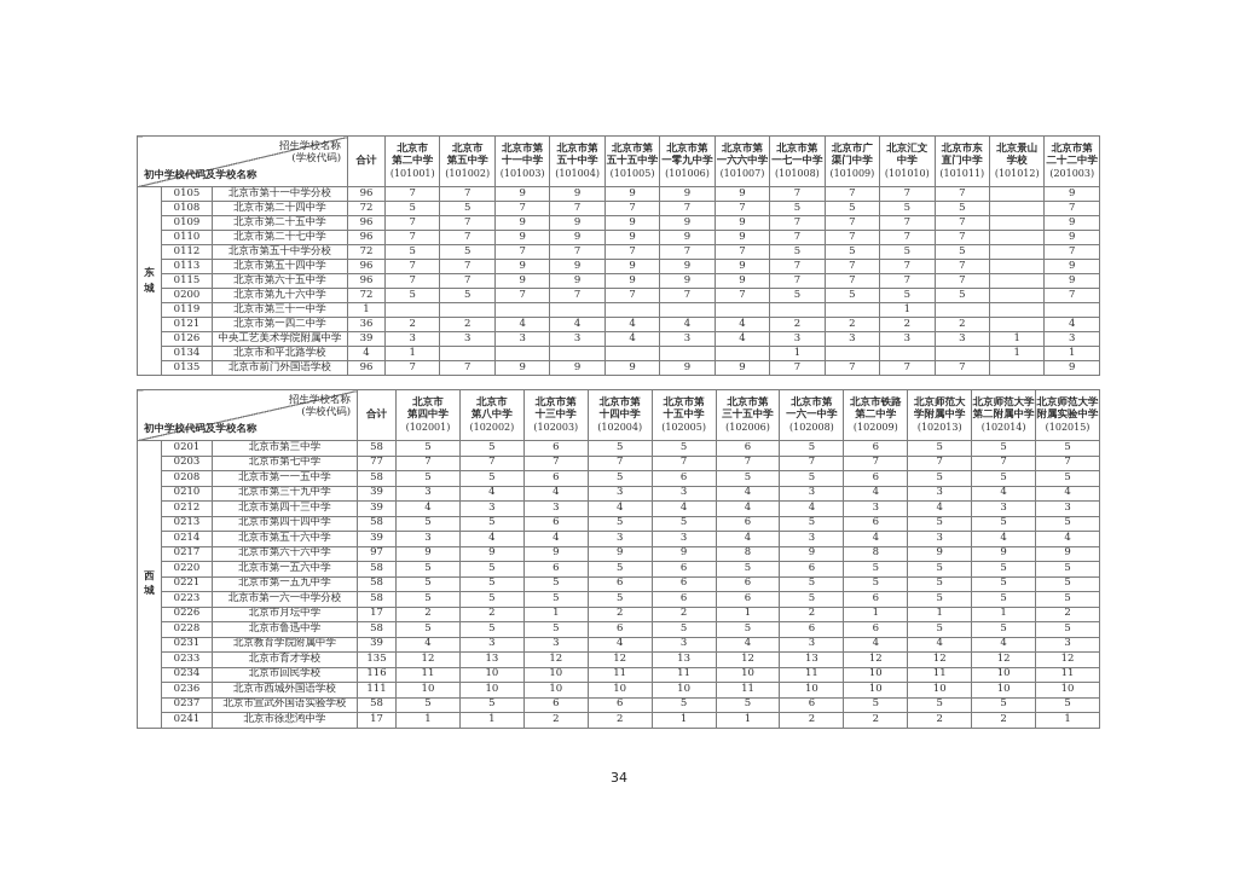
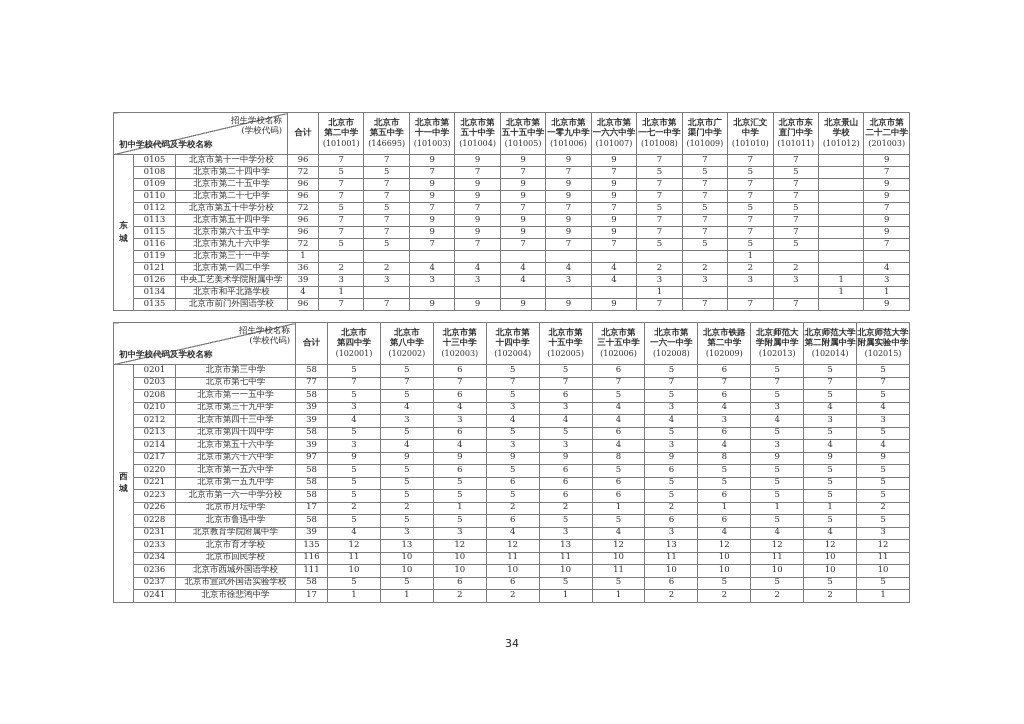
- 招生学校名称(学校代码)初中学校代码及学校名称	合计	北京市第二中学(101001)	北京市第五中学(101002)	北京市第十一中学(101003)	北京市第五十中学(101004)	北京市第五十五中学(101005)	北京市第一零九中学(101006)	北京市第一六六中学(101007)	北京市第一七一中学(101008)	北京市广渠门中学(101009)	北京汇文中学(101010)	北京市东直门中学(101011)	北京景山学校(101012)	北京市第二十二中学(201003)
+ 招生学校名称(学校代码)初中学校代码及学校名称	合计	北京市第二中学(101001)	北京市第五中学(146695)	北京市第十一中学(101003)	北京市第五十中学(101004)	北京市第五十五中学(101005)	北京市第一零九中学(101006)	北京市第一六六中学(101007)	北京市第一七一中学(101008)	北京市广渠门中学(101009)	北京汇文中学(101010)	北京市东直门中学(101011)	北京景山学校(101012)	北京市第二十二中学(201003)
  东城	0105	北京市第十一中学分校	96	7	7	9	9	9	9	9	7	7	7	7		9
  0108	北京市第二十四中学	72	5	5	7	7	7	7	7	5	5	5	5		7
  0109	北京市第二十五中学	96	7	7	9	9	9	9	9	7	7	7	7		9
  0110	北京市第二十七中学	96	7	7	9	9	9	9	9	7	7	7	7		9
  0112	北京市第五十中学分校	72	5	5	7	7	7	7	7	5	5	5	5		7
  0113	北京市第五十四中学	96	7	7	9	9	9	9	9	7	7	7	7		9
  0115	北京市第六十五中学	96	7	7	9	9	9	9	9	7	7	7	7		9
- 0200	北京市第九十六中学	72	5	5	7	7	7	7	7	5	5	5	5		7
+ 0116	北京市第九十六中学	72	5	5	7	7	7	7	7	5	5	5	5		7
  0119	北京市第三十一中学	1										1
  0121	北京市第一四二中学	36	2	2	4	4	4	4	4	2	2	2	2		4
  0126	中央工艺美术学院附属中学	39	3	3	3	3	4	3	4	3	3	3	3	1	3
  0134	北京市和平北路学校	4	1							1				1	1
  0135	北京市前门外国语学校	96	7	7	9	9	9	9	9	7	7	7	7		9
  招生学校名称(学校代码)初中学校代码及学校名称	合计	北京市第四中学(102001)	北京市第八中学(102002)	北京市第十三中学(102003)	北京市第十四中学(102004)	北京市第十五中学(102005)	北京市第三十五中学(102006)	北京市第一六一中学(102008)	北京市铁路第二中学(102009)	北京师范大学附属中学(102013)	北京师范大学第二附属中学(102014)	北京师范大学附属实验中学(102015)
  西城	0201	北京市第三中学	58	5	5	6	5	5	6	5	6	5	5	5
  0203	北京市第七中学	77	7	7	7	7	7	7	7	7	7	7	7
  0208	北京市第一一五中学	58	5	5	6	5	6	5	5	6	5	5	5
  0210	北京市第三十九中学	39	3	4	4	3	3	4	3	4	3	4	4
  0212	北京市第四十三中学	39	4	3	3	4	4	4	4	3	4	3	3
  0213	北京市第四十四中学	58	5	5	6	5	5	6	5	6	5	5	5
  0214	北京市第五十六中学	39	3	4	4	3	3	4	3	4	3	4	4
  0217	北京市第六十六中学	97	9	9	9	9	9	8	9	8	9	9	9
  0220	北京市第一五六中学	58	5	5	6	5	6	5	6	5	5	5	5
  0221	北京市第一五九中学	58	5	5	5	6	6	6	5	5	5	5	5
  0223	北京市第一六一中学分校	58	5	5	5	5	6	6	5	6	5	5	5
  0226	北京市月坛中学	17	2	2	1	2	2	1	2	1	1	1	2
  0228	北京市鲁迅中学	58	5	5	5	6	5	5	6	6	5	5	5
  0231	北京教育学院附属中学	39	4	3	3	4	3	4	3	4	4	4	3
  0233	北京市育才学校	135	12	13	12	12	13	12	13	12	12	12	12
  0234	北京市回民学校	116	11	10	10	11	11	10	11	10	11	10	11
  0236	北京市西城外国语学校	111	10	10	10	10	10	11	10	10	10	10	10
  0237	北京市宣武外国语实验学校	58	5	5	6	6	5	5	6	5	5	5	5
  0241	北京市徐悲鸿中学	17	1	1	2	2	1	1	2	2	2	2	1
  34
